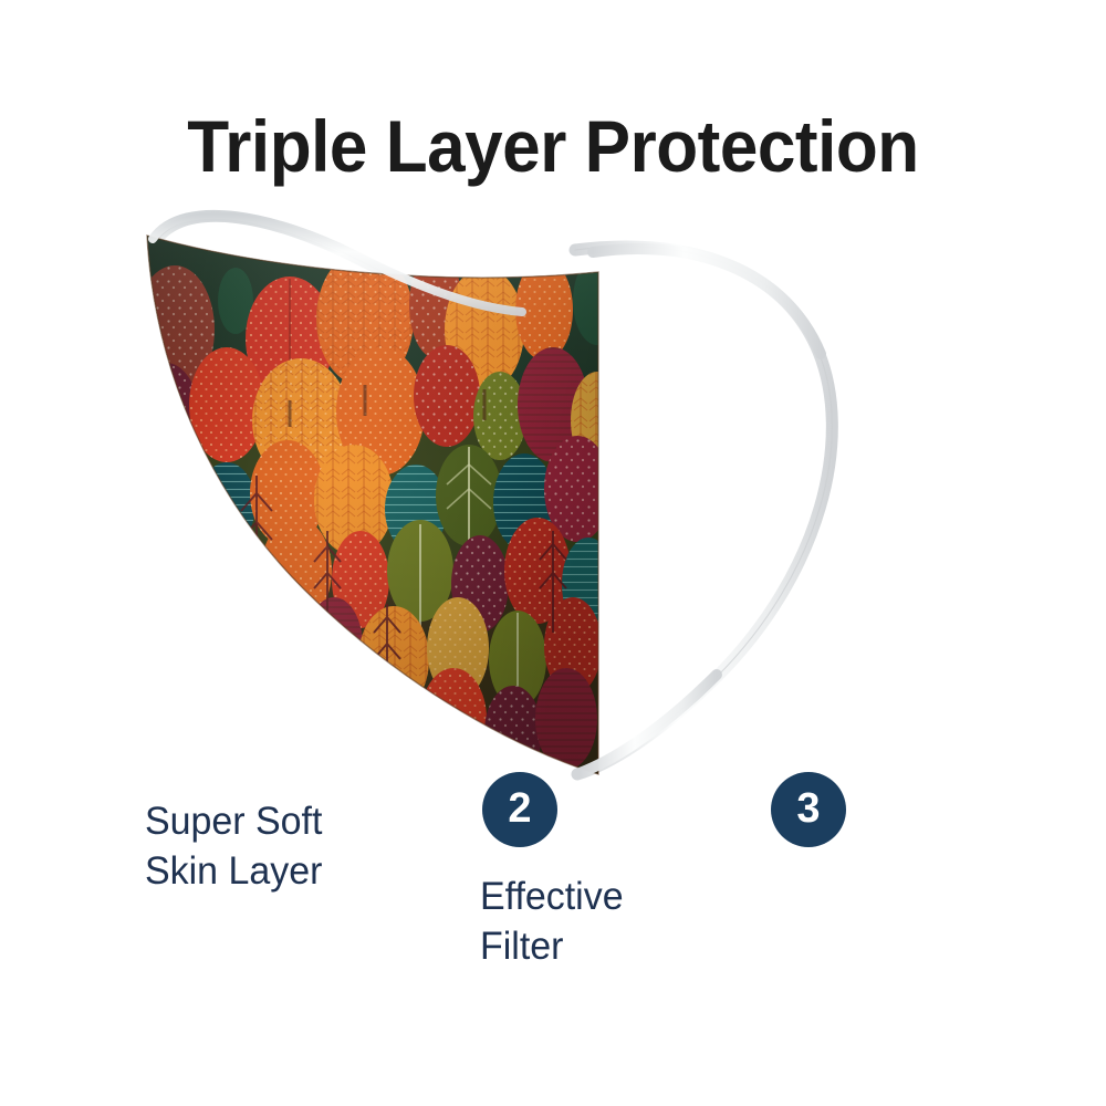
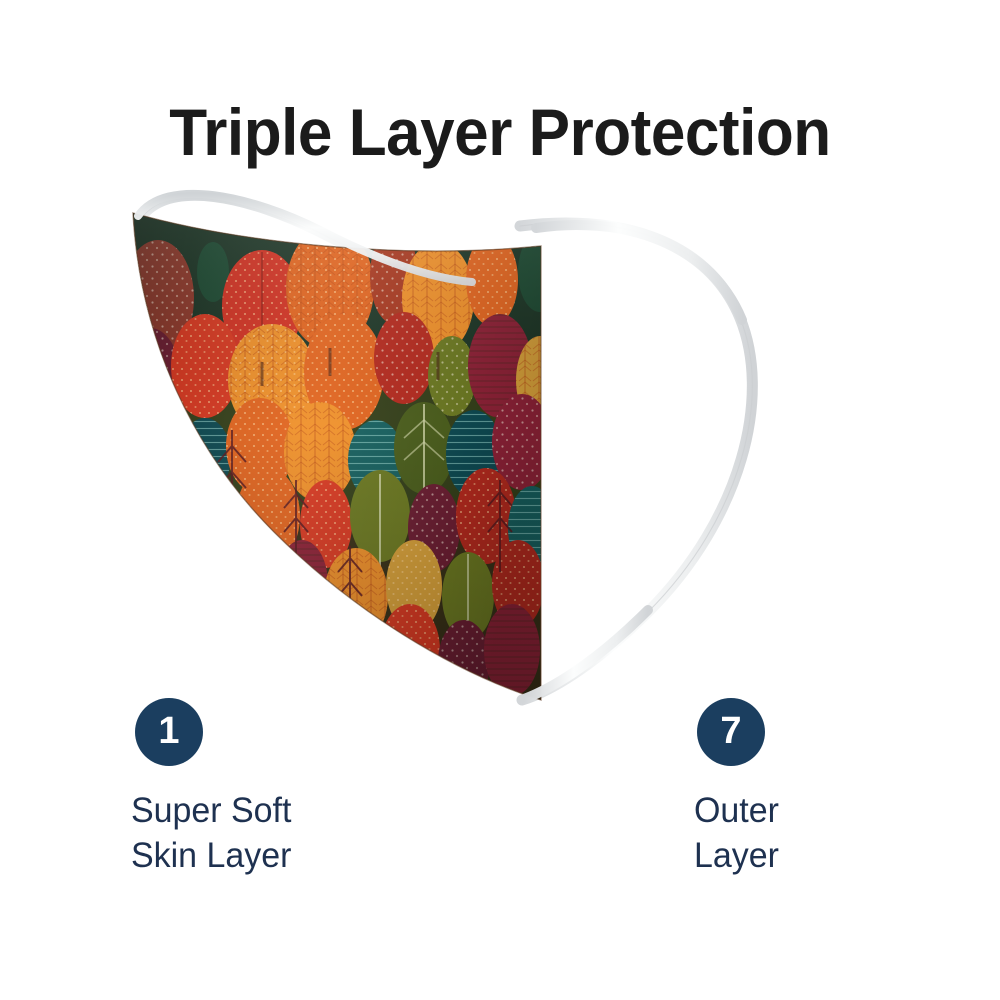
  Triple Layer Protection
+ 1
  Super Soft
  Skin Layer
- 2
- Effective
- Filter
- 3
+ 7
+ Outer
+ Layer
